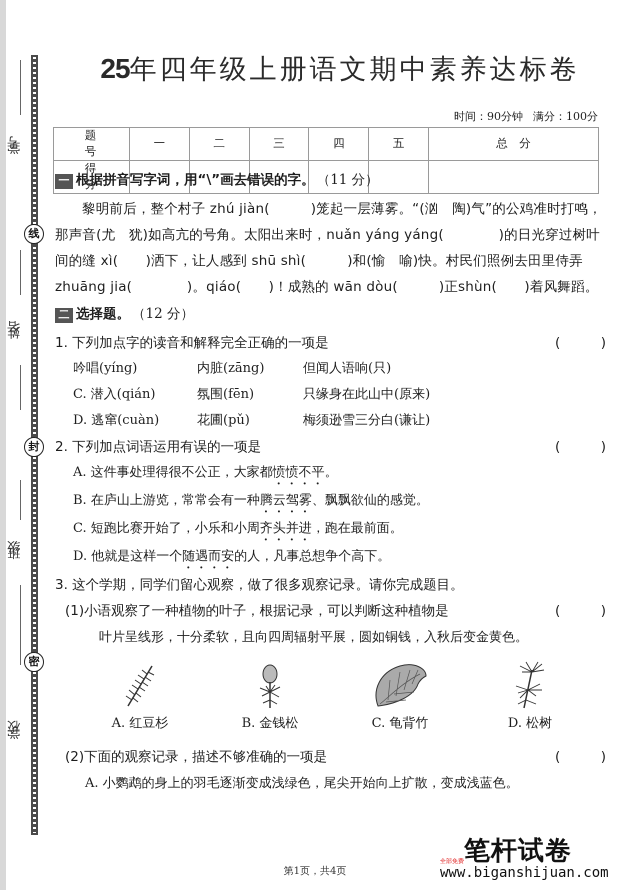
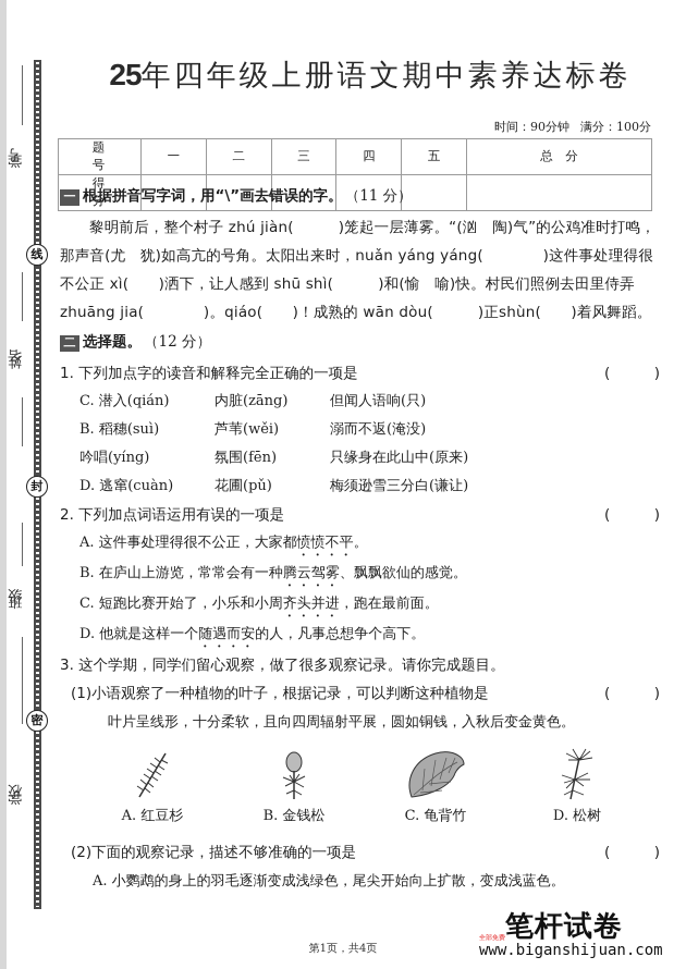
  线
  封
  密
  25年四年级上册语文期中素养达标卷
  时间：90分钟 满分：100分
  题 号	一	二	三	四	五	总 分
  得 分
  一
  根据拼音写字词，用“\”画去错误的字。
  （11 分）
- 黎明前后，整个村子 zhú jiàn( )笼起一层薄雾。“(汹 陶)气”的公鸡准时打鸣，那声音(尤 犹)如高亢的号角。太阳出来时，nuǎn yáng yáng( )的日光穿过树叶间的缝 xì( )洒下，让人感到 shū shì( )和(愉 喻)快。村民们照例去田里侍弄 zhuāng jia( )。qiáo( )！成熟的 wān dòu( )正shùn( )着风舞蹈。
+ 黎明前后，整个村子 zhú jiàn( )笼起一层薄雾。“(汹 陶)气”的公鸡准时打鸣，那声音(尤 犹)如高亢的号角。太阳出来时，nuǎn yáng yáng( )这件事处理得很不公正 xì( )洒下，让人感到 shū shì( )和(愉 喻)快。村民们照例去田里侍弄 zhuāng jia( )。qiáo( )！成熟的 wān dòu( )正shùn( )着风舞蹈。
  二
  选择题。
  （12 分）
  1. 下列加点字的读音和解释完全正确的一项是
  ( )
- 吟唱(yíng)
+ C. 潜入(qián)
  内脏(zāng)
  但闻人语响(只)
+ B. 稻穗(suì)
+ 芦苇(wěi)
+ 溺而不返(淹没)
- C. 潜入(qián)
+ 吟唱(yíng)
  氛围(fēn)
  只缘身在此山中(原来)
  D. 逃窜(cuàn)
  花圃(pǔ)
  梅须逊雪三分白(谦让)
  2. 下列加点词语运用有误的一项是
  ( )
  A. 这件事处理得很不公正，大家都愤愤不平。
  B. 在庐山上游览，常常会有一种腾云驾雾、飘飘欲仙的感觉。
  C. 短跑比赛开始了，小乐和小周齐头并进，跑在最前面。
  D. 他就是这样一个随遇而安的人，凡事总想争个高下。
  3. 这个学期，同学们留心观察，做了很多观察记录。请你完成题目。
  (1)小语观察了一种植物的叶子，根据记录，可以判断这种植物是
  ( )
  叶片呈线形，十分柔软，且向四周辐射平展，圆如铜钱，入秋后变金黄色。
  A. 红豆杉
  B. 金钱松
  C. 龟背竹
  D. 松树
  (2)下面的观察记录，描述不够准确的一项是
  ( )
  A. 小鹦鹉的身上的羽毛逐渐变成浅绿色，尾尖开始向上扩散，变成浅蓝色。
  第1页，共4页
  笔杆试卷
  www.biganshijuan.com
